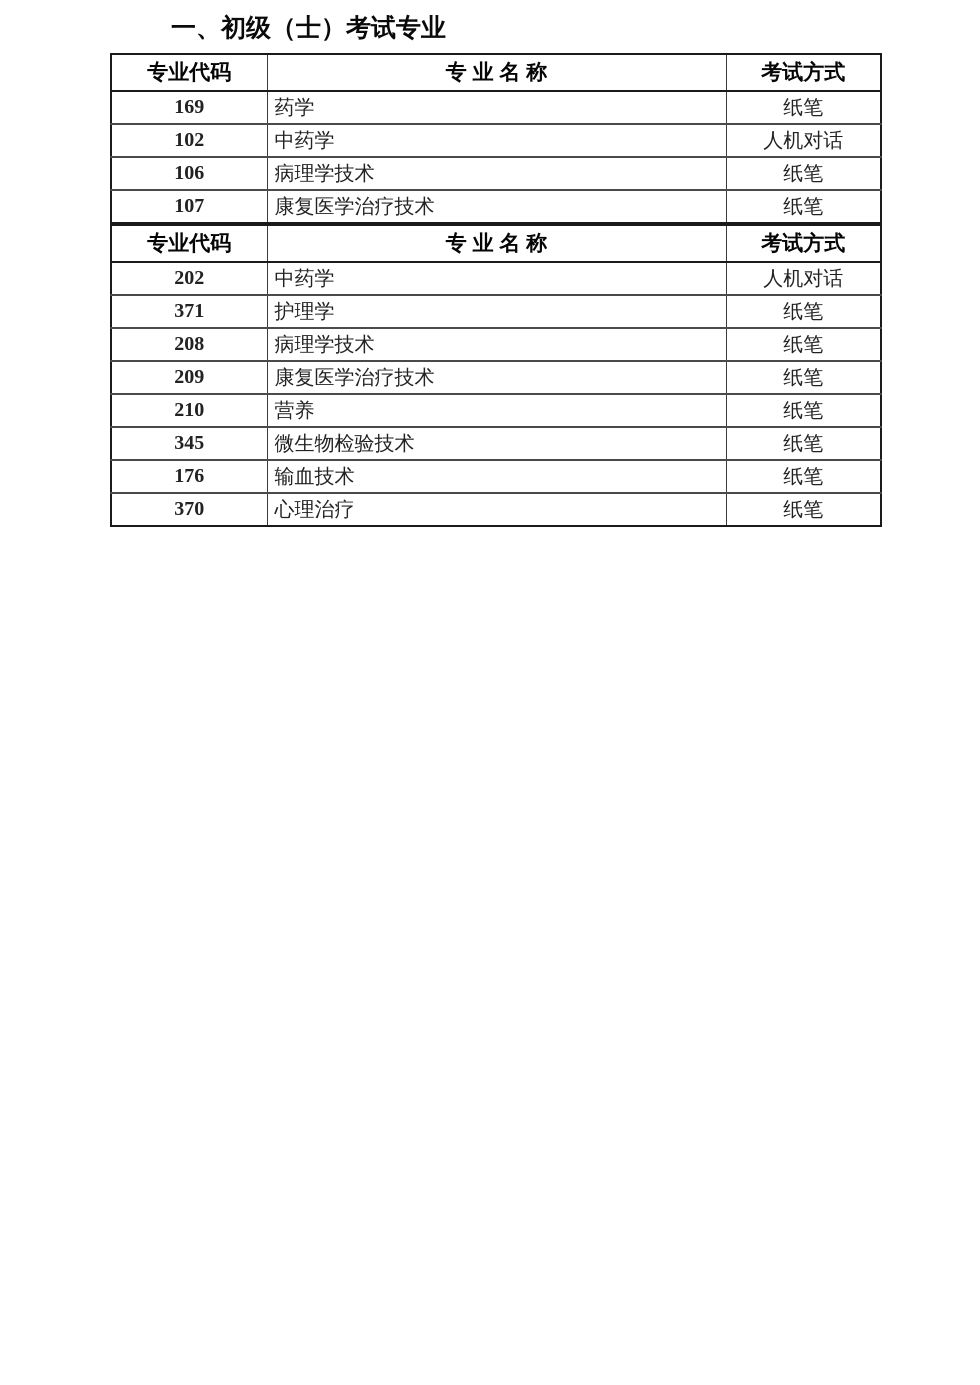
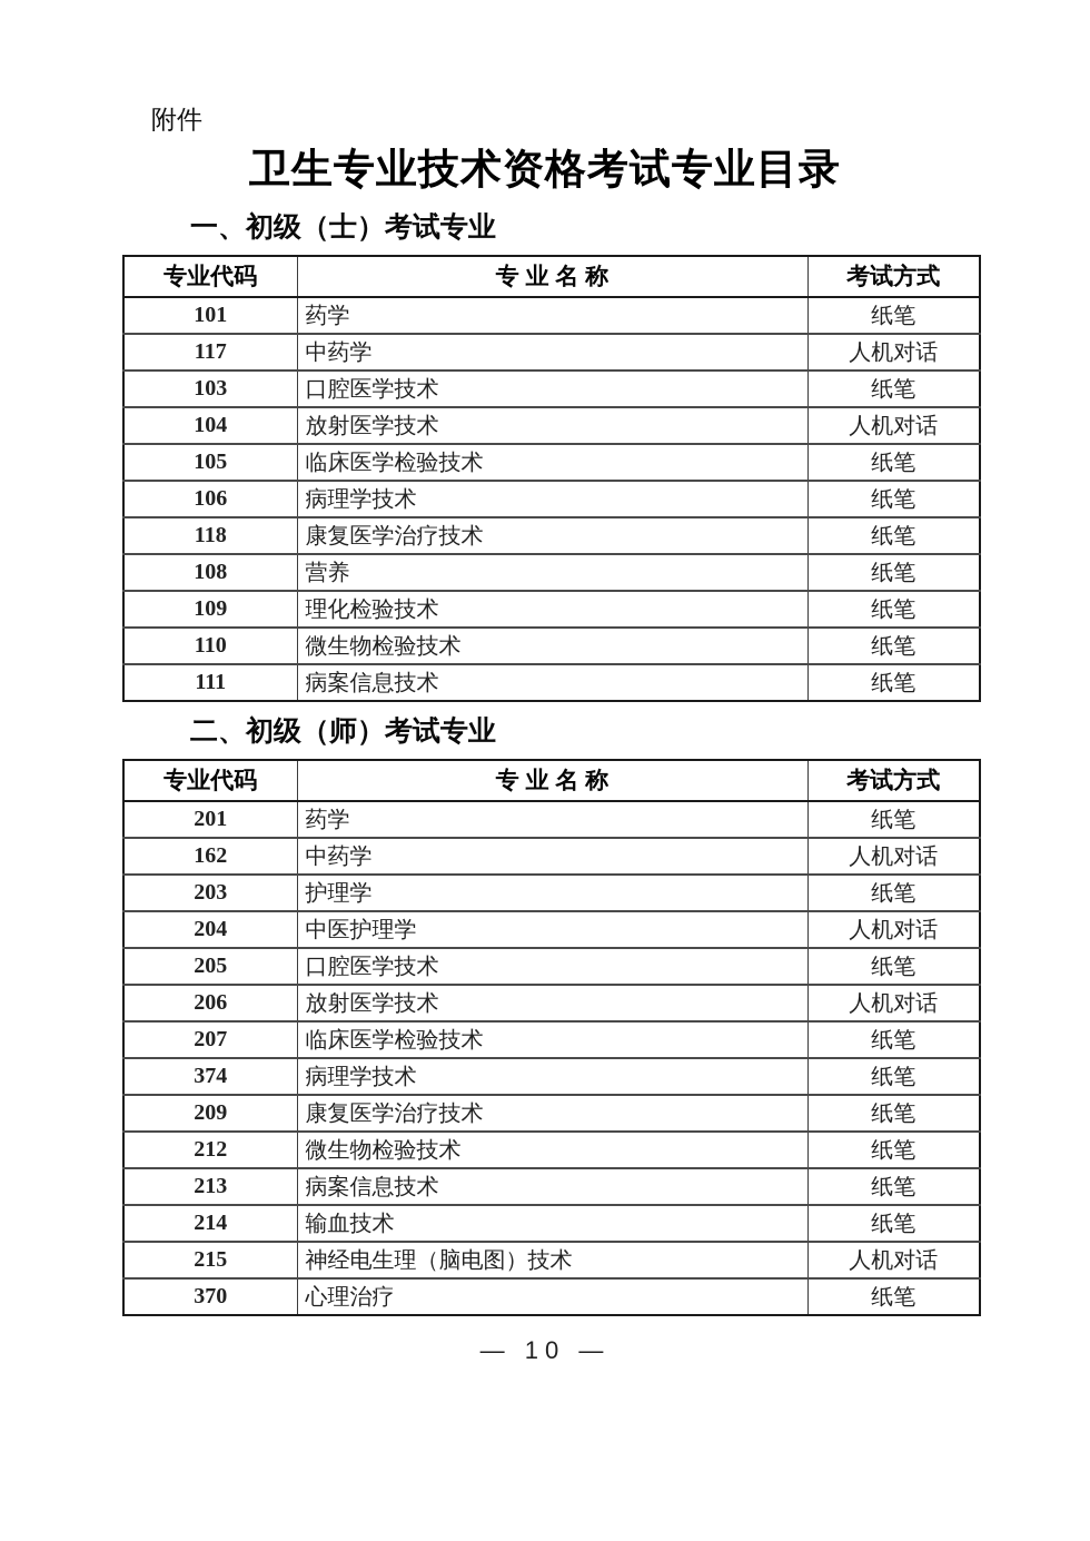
+ 附件
+ 卫生专业技术资格考试专业目录
  一、初级（士）考试专业
  专业代码	专 业 名 称	考试方式
- 169	药学	纸笔
+ 101	药学	纸笔
- 102	中药学	人机对话
+ 117	中药学	人机对话
+ 103	口腔医学技术	纸笔
+ 104	放射医学技术	人机对话
+ 105	临床医学检验技术	纸笔
  106	病理学技术	纸笔
- 107	康复医学治疗技术	纸笔
+ 118	康复医学治疗技术	纸笔
+ 108	营养	纸笔
+ 109	理化检验技术	纸笔
+ 110	微生物检验技术	纸笔
+ 111	病案信息技术	纸笔
+ 二、初级（师）考试专业
  专业代码	专 业 名 称	考试方式
+ 201	药学	纸笔
- 202	中药学	人机对话
+ 162	中药学	人机对话
- 371	护理学	纸笔
+ 203	护理学	纸笔
+ 204	中医护理学	人机对话
+ 205	口腔医学技术	纸笔
+ 206	放射医学技术	人机对话
+ 207	临床医学检验技术	纸笔
- 208	病理学技术	纸笔
+ 374	病理学技术	纸笔
  209	康复医学治疗技术	纸笔
- 210	营养	纸笔
- 345	微生物检验技术	纸笔
+ 212	微生物检验技术	纸笔
+ 213	病案信息技术	纸笔
- 176	输血技术	纸笔
+ 214	输血技术	纸笔
+ 215	神经电生理（脑电图）技术	人机对话
  370	心理治疗	纸笔
+ — 10 —
